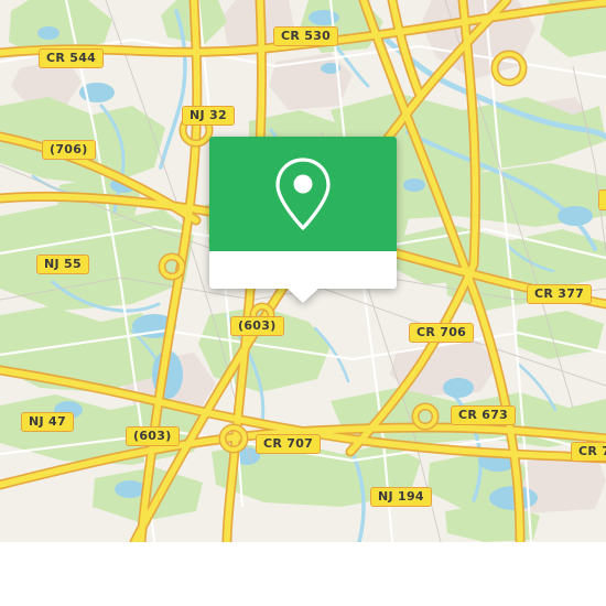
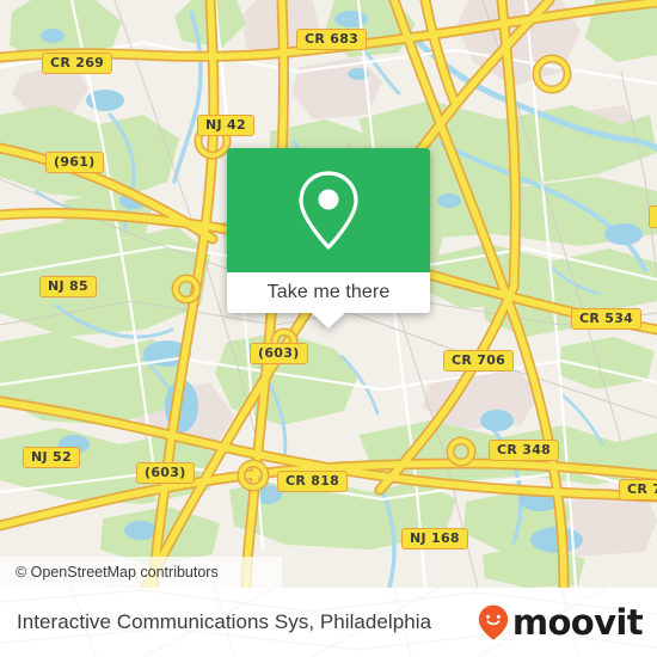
- CR 544
+ CR 269
- CR 530
+ CR 683
- NJ 32
+ NJ 42
- (706)
+ (961)
- NJ 55
+ NJ 85
- CR 377
+ CR 534
  (603)
  CR 706
- CR 673
+ CR 348
- NJ 47
+ NJ 52
  (603)
- CR 707
+ CR 818
- NJ 194
+ NJ 168
+ © OpenStreetMap contributors
+ Take me there
+ Interactive Communications Sys, Philadelphia
+ moovit
